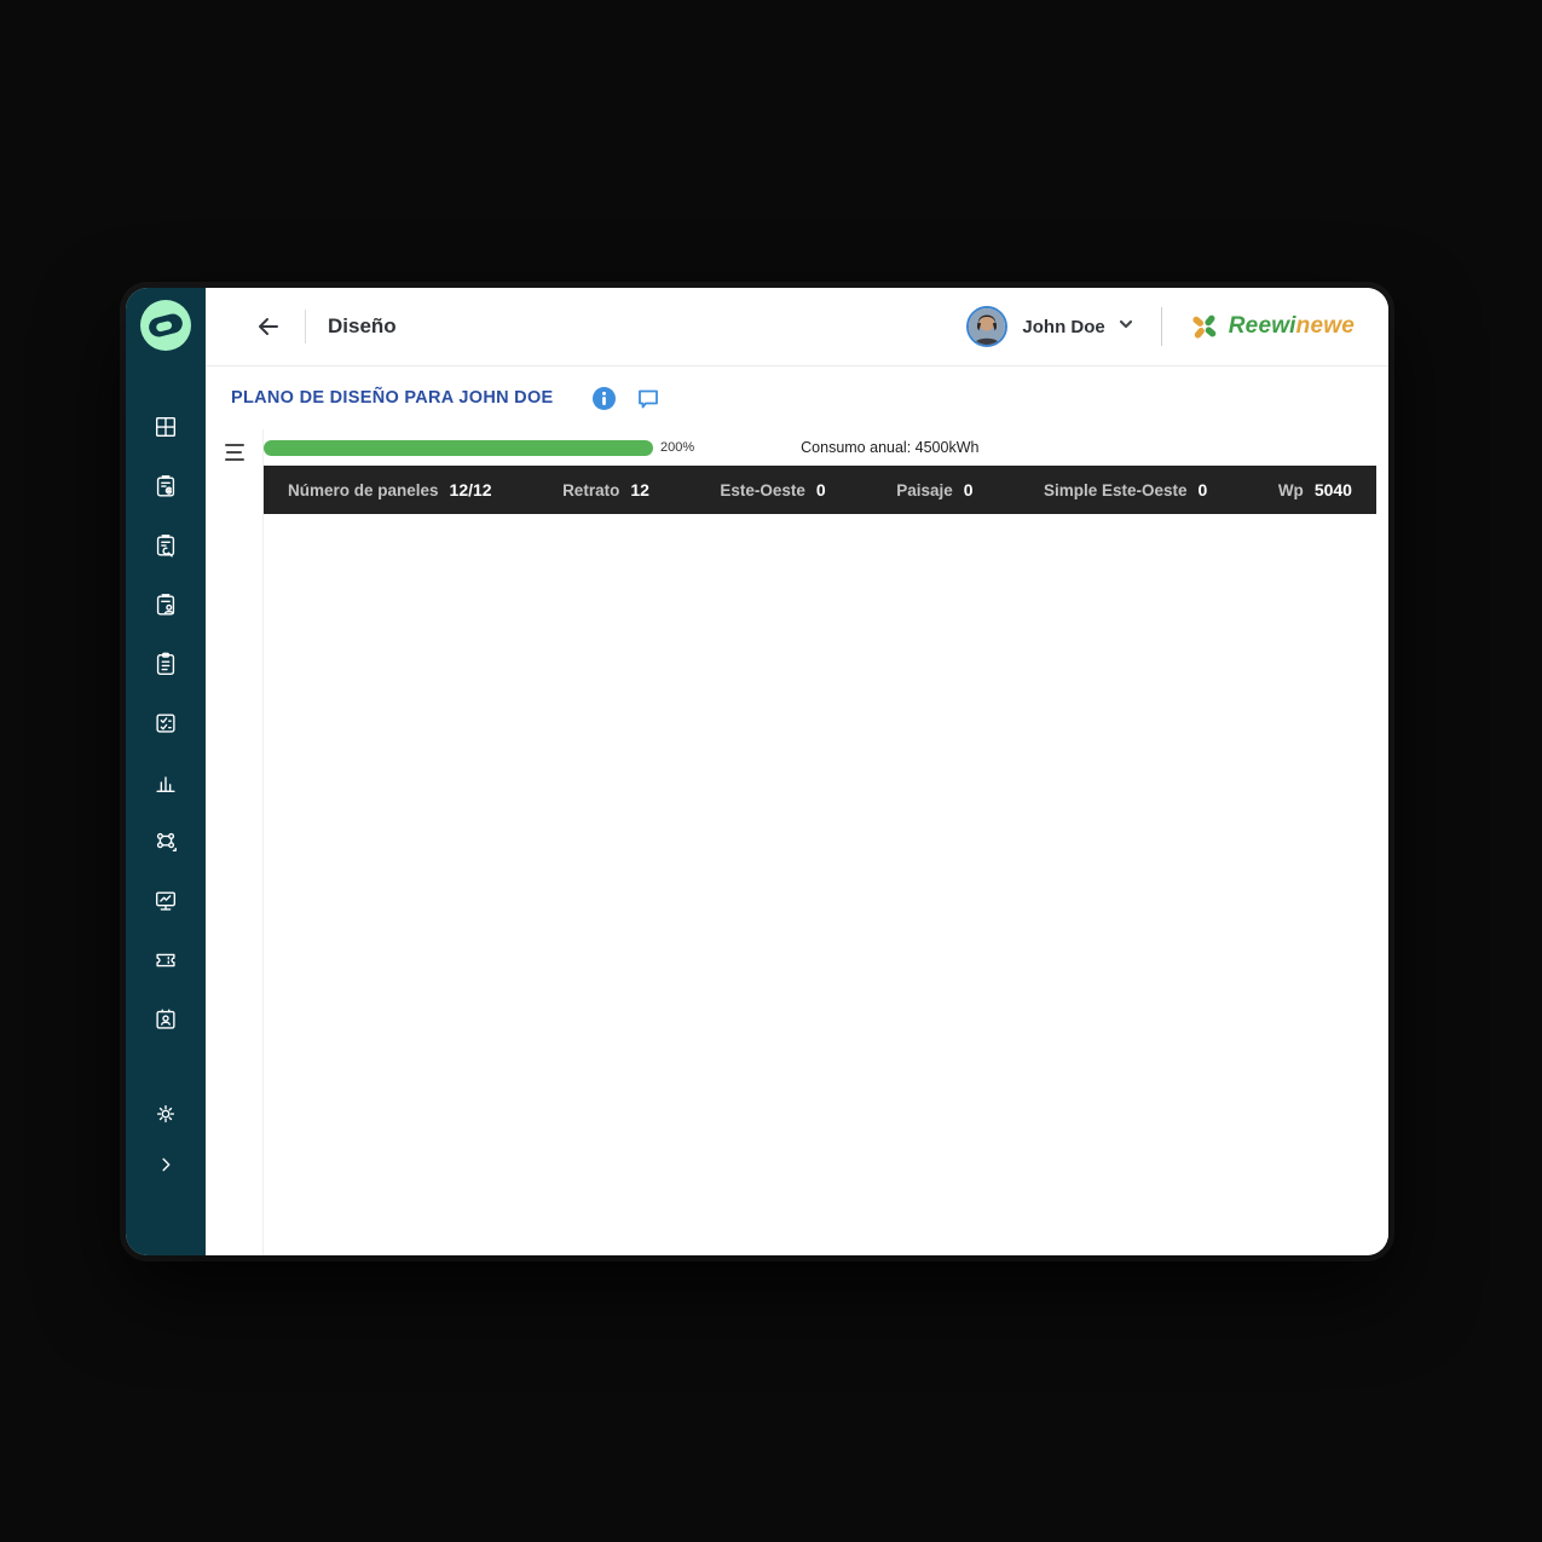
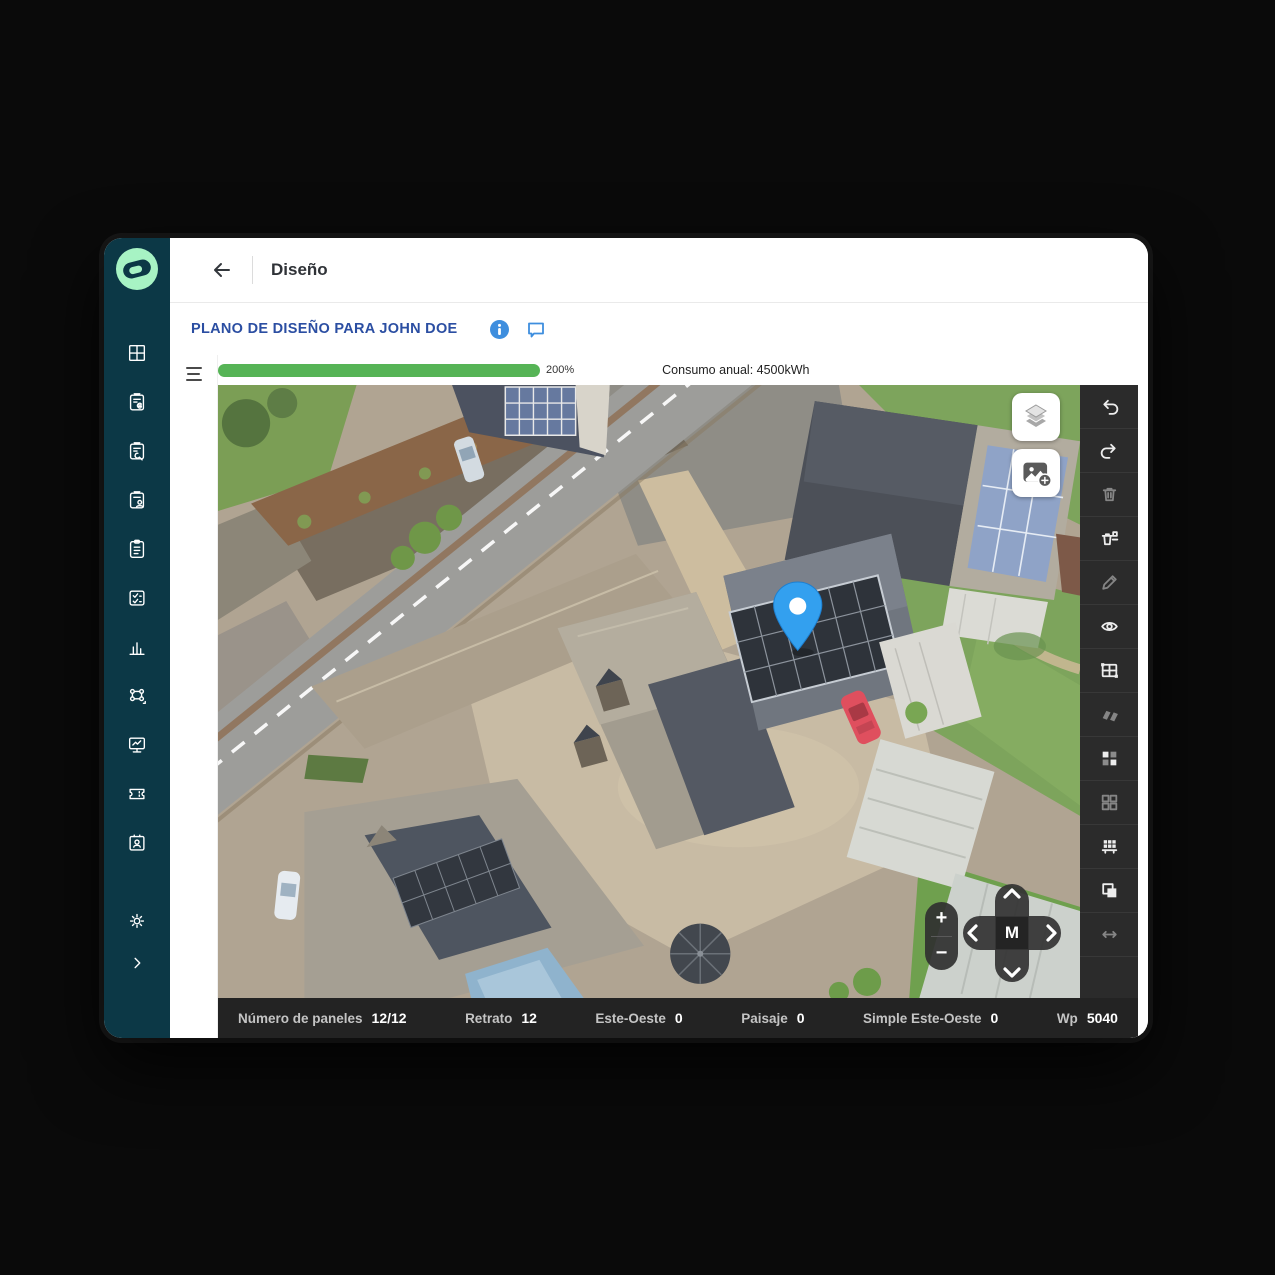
  Diseño
- John Doe
- Reewinewe
  PLANO DE DISEÑO PARA JOHN DOE
  200%
  Consumo anual: 4500kWh
+ +
+ −
+ M
  Número de paneles
  12/12
  Retrato
  12
  Este-Oeste
  0
  Paisaje
  0
  Simple Este-Oeste
  0
  Wp
  5040
